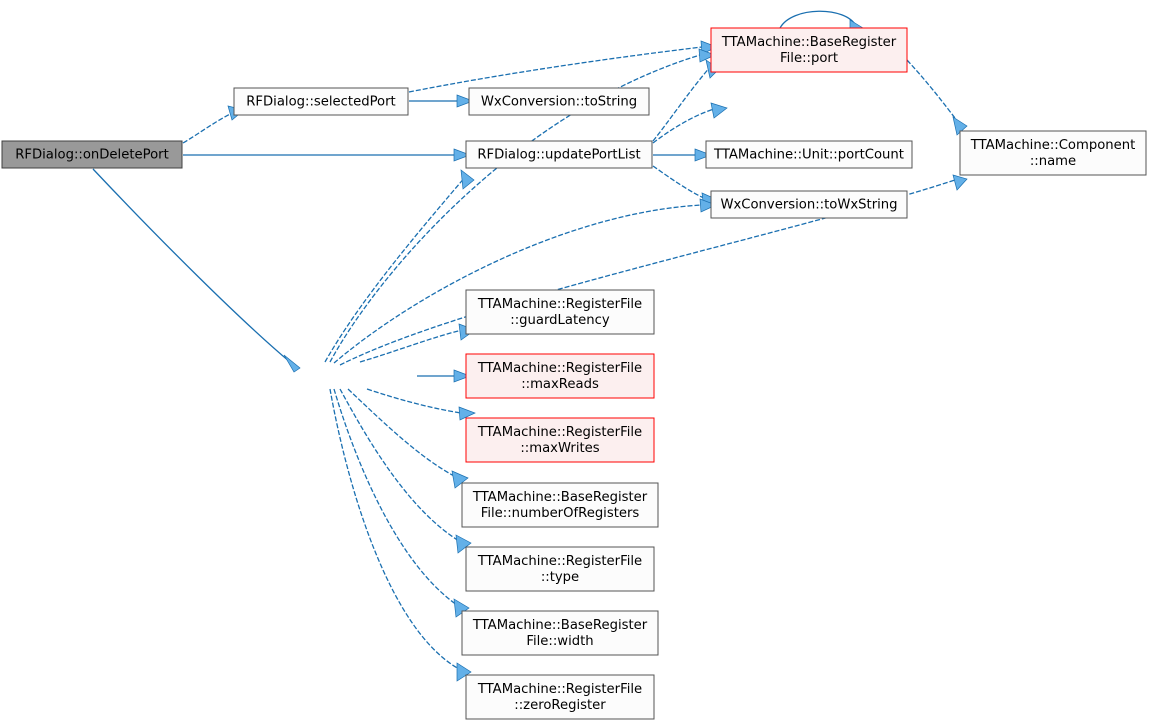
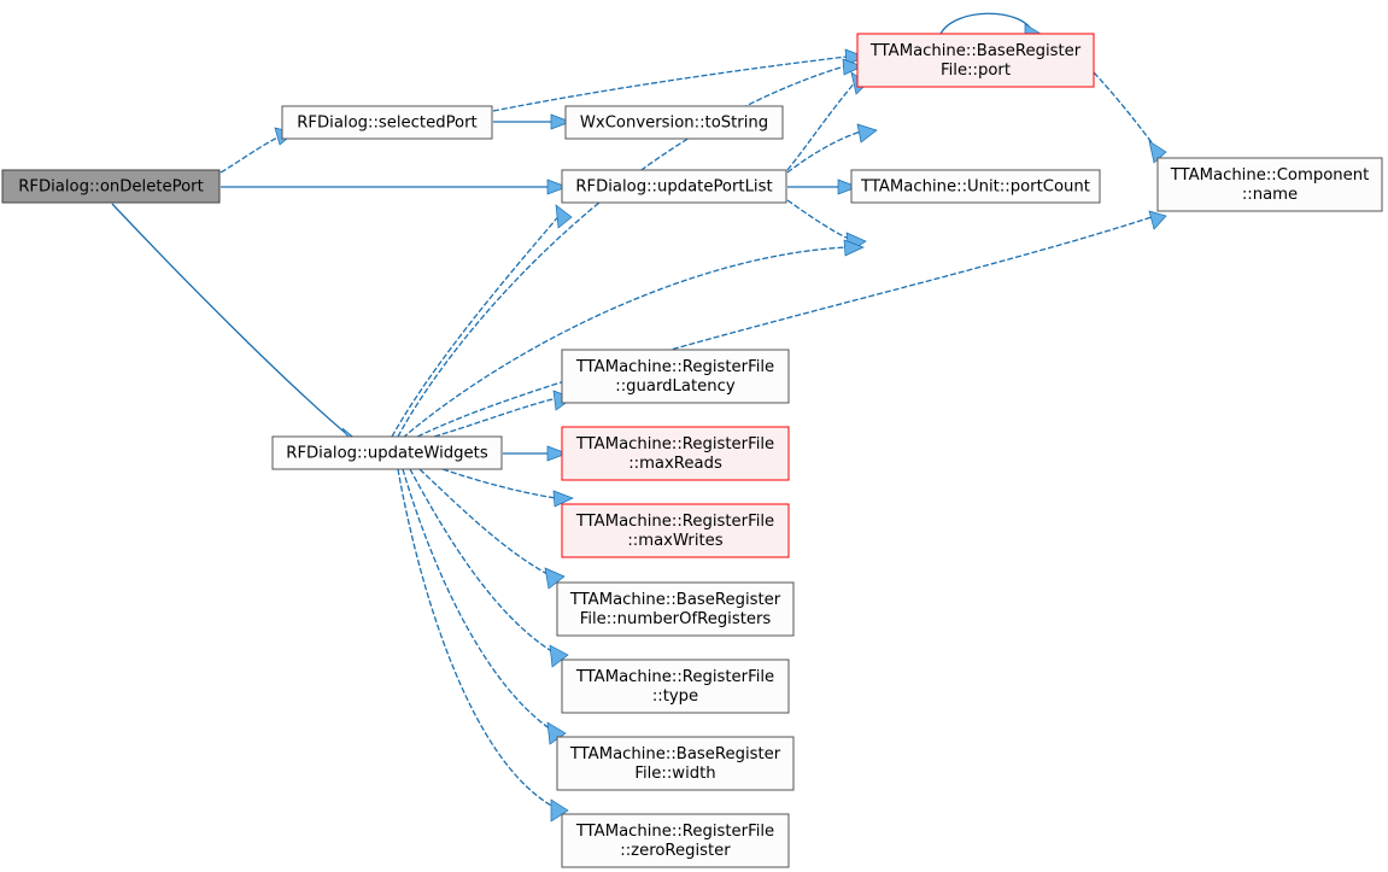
  RFDialog::onDeletePort
  RFDialog::selectedPort
  WxConversion::toString
  RFDialog::updatePortList
+ RFDialog::updateWidgets
  TTAMachine::BaseRegister
  File::port
  TTAMachine::Unit::portCount
- WxConversion::toWxString
  TTAMachine::Component
  ::name
  TTAMachine::RegisterFile
  ::guardLatency
  TTAMachine::RegisterFile
  ::maxReads
  TTAMachine::RegisterFile
  ::maxWrites
  TTAMachine::BaseRegister
  File::numberOfRegisters
  TTAMachine::RegisterFile
  ::type
  TTAMachine::BaseRegister
  File::width
  TTAMachine::RegisterFile
  ::zeroRegister
